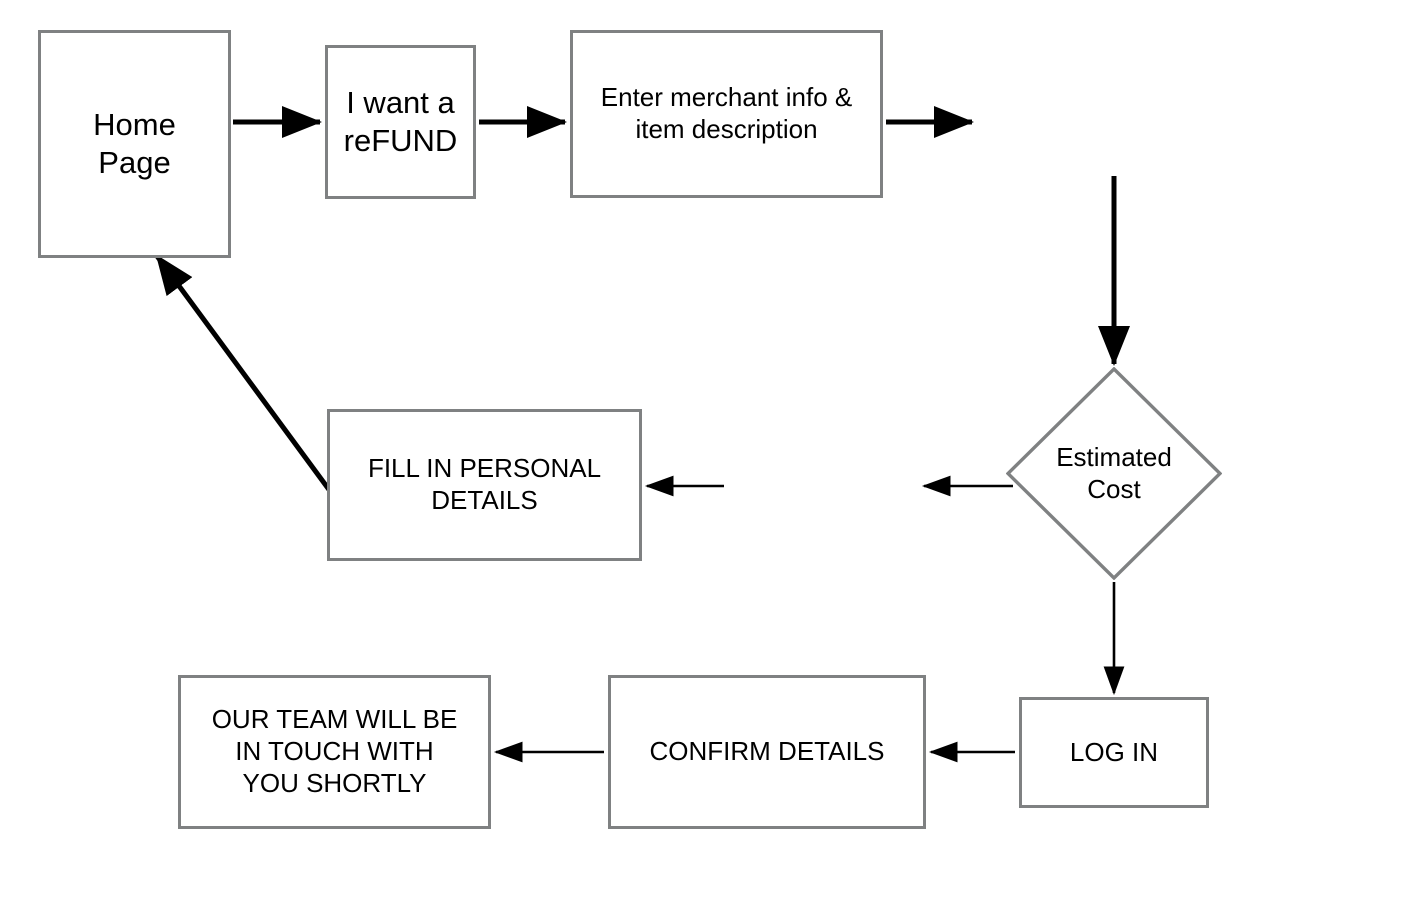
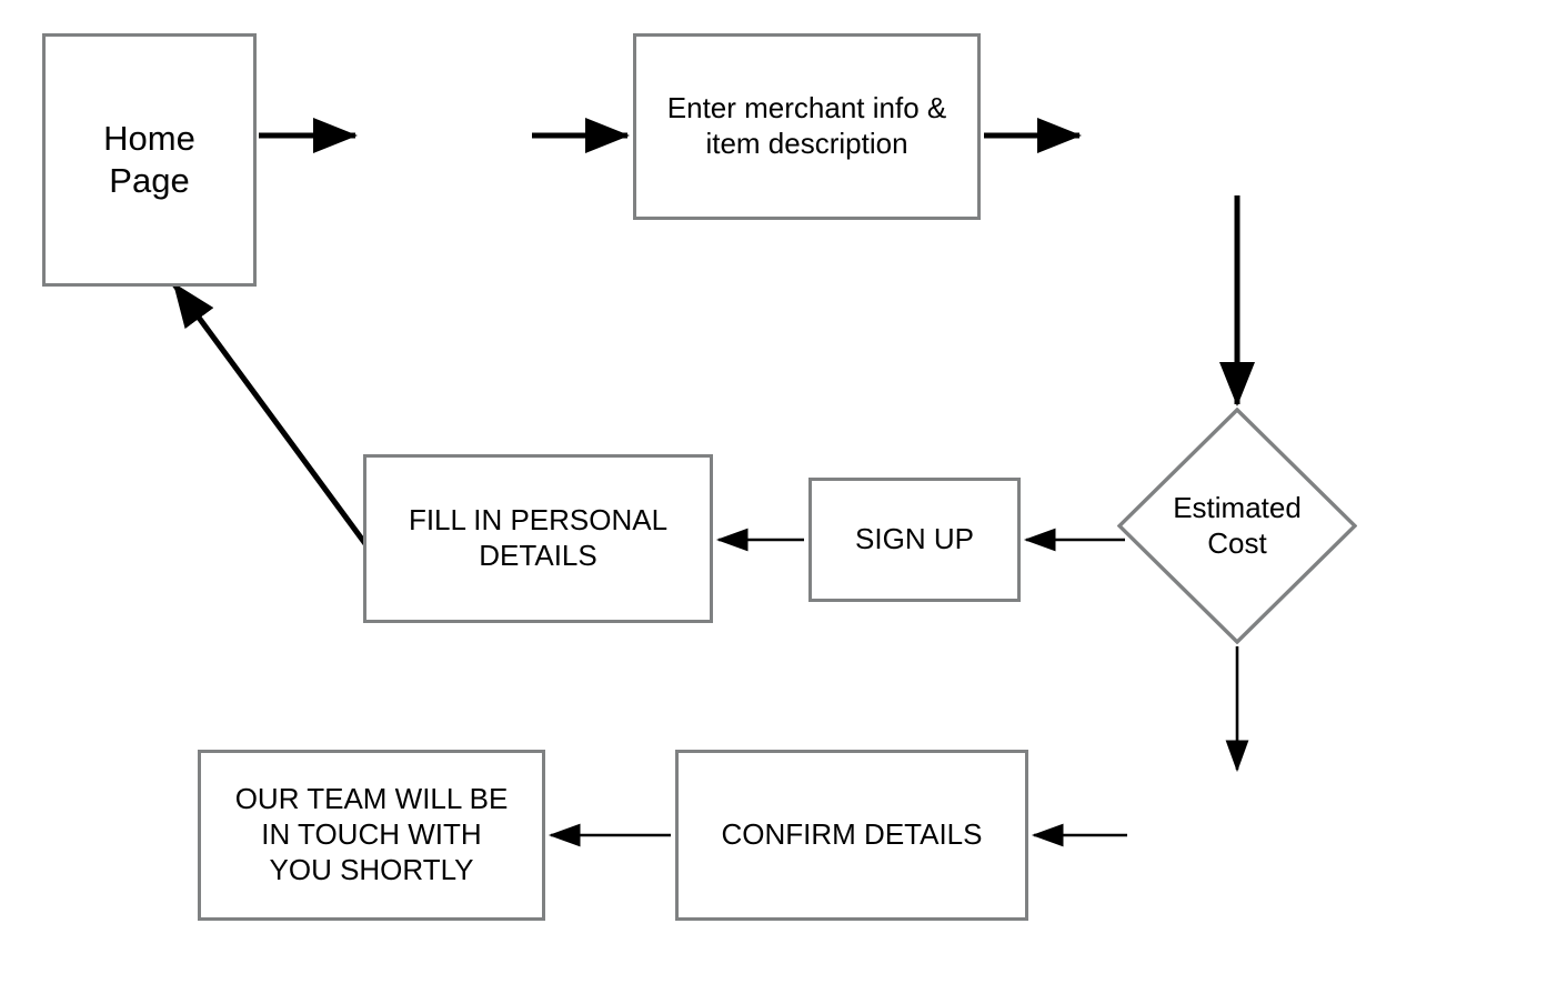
  Home
  Page
- I want a
- reFUND
  Enter merchant info &
  item description
  Estimated
  Cost
+ SIGN UP
  FILL IN PERSONAL
  DETAILS
- LOG IN
  CONFIRM DETAILS
  OUR TEAM WILL BE
  IN TOUCH WITH
  YOU SHORTLY
